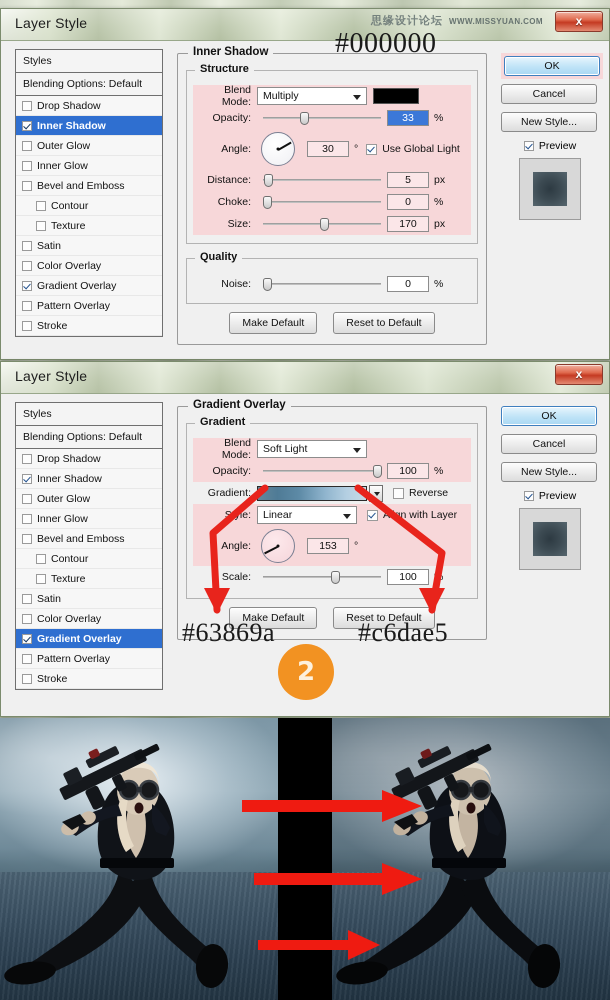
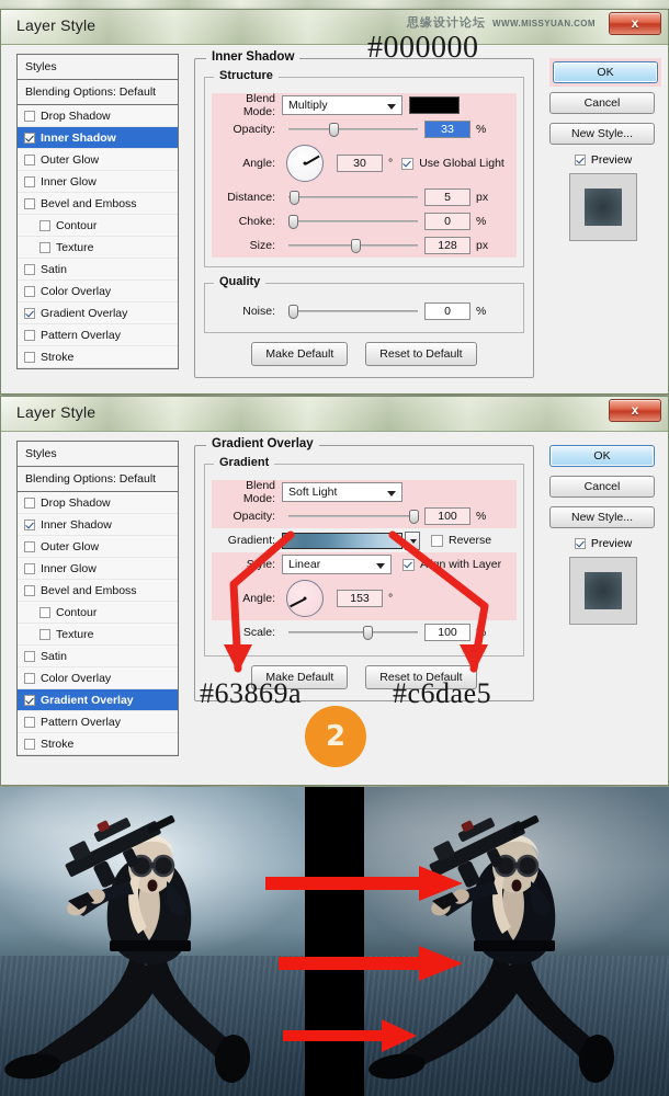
  Layer Style
  思缘设计论坛
  WWW.MISSYUAN.COM
  x
  Styles
  Blending Options: Default
  Drop Shadow
  Inner Shadow
  Outer Glow
  Inner Glow
  Bevel and Emboss
  Contour
  Texture
  Satin
  Color Overlay
  Gradient Overlay
  Pattern Overlay
  Stroke
  Inner Shadow
  Structure
  Blend Mode:
  Multiply
  Opacity:
  33
  %
  Angle:
  30
  °
  Use Global Light
  Distance:
  5
  px
  Choke:
  0
  %
  Size:
- 170
+ 128
  px
  Quality
  Noise:
  0
  %
  Make Default
  Reset to Default
  OK
  Cancel
  New Style...
  Preview
  #000000
  Layer Style
  x
  Styles
  Blending Options: Default
  Drop Shadow
  Inner Shadow
  Outer Glow
  Inner Glow
  Bevel and Emboss
  Contour
  Texture
  Satin
  Color Overlay
  Gradient Overlay
  Pattern Overlay
  Stroke
  Gradient Overlay
  Gradient
  Blend Mode:
  Soft Light
  Opacity:
  100
  %
  Gradient:
  Reverse
  Linear
  An with Layer
  Angle:
  153
  °
  Scale:
  100
  Make Default
  Reset to Default
  OK
  Cancel
  New Style...
  Preview
  #63869a
  #c6dae5
  2
